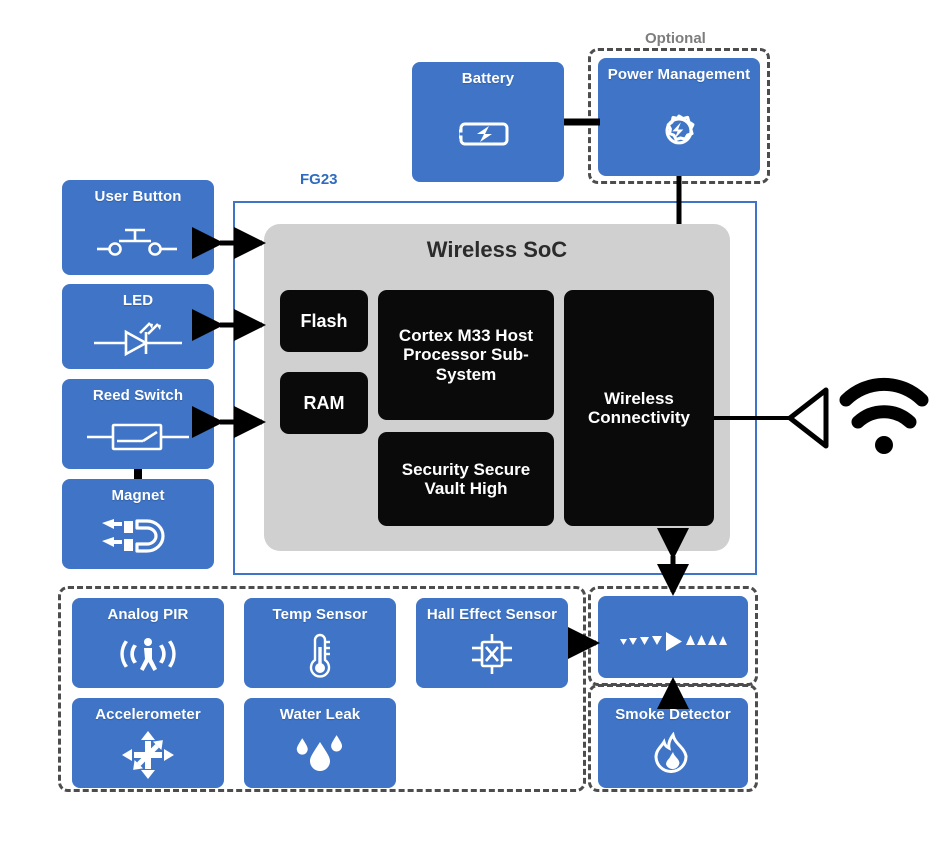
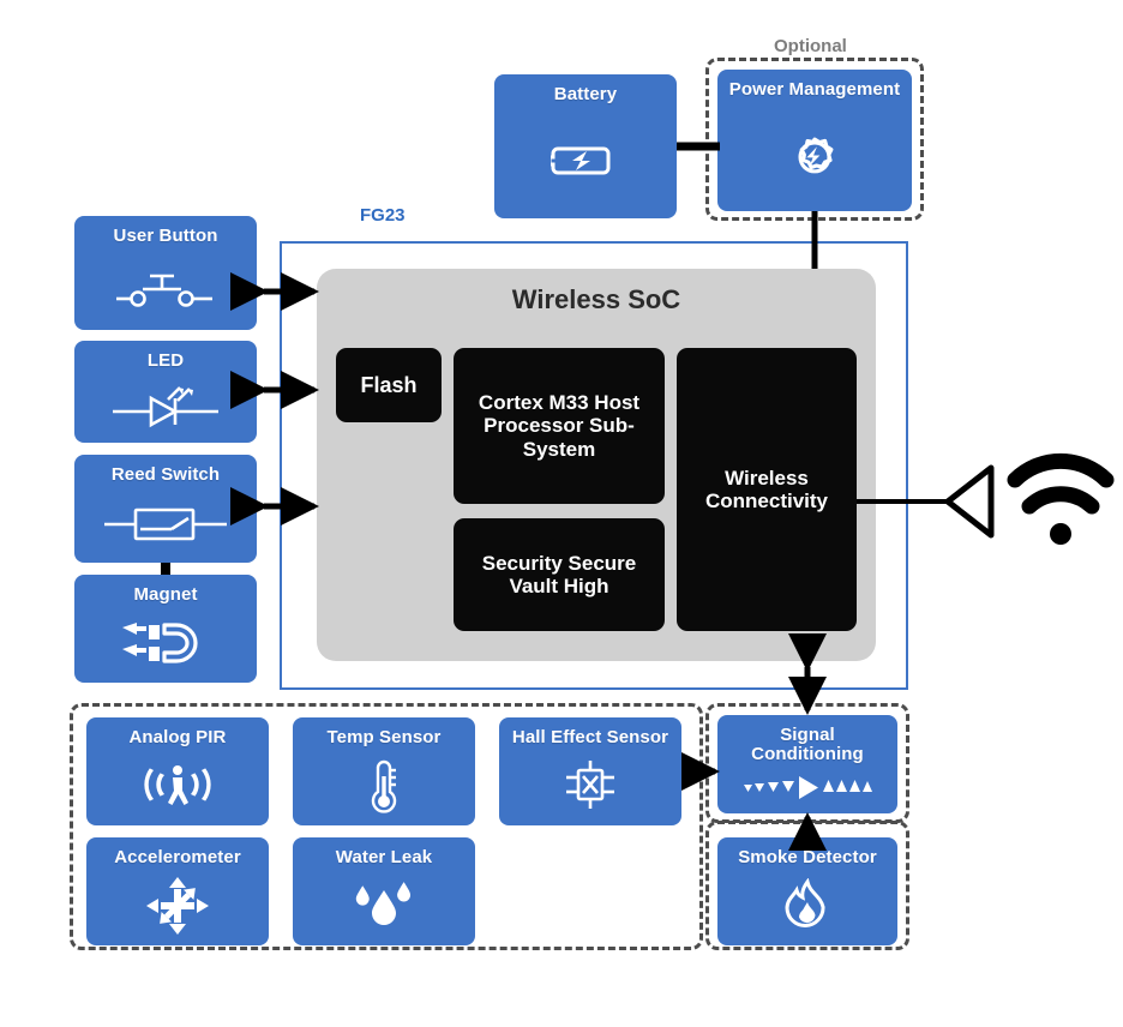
  Optional
  Battery
  Power Management
  FG23
  Wireless SoC
  Flash
- RAM
  Cortex M33 Host Processor Sub-System
  Security Secure Vault High
  Wireless Connectivity
  User Button
  LED
  Reed Switch
  Magnet
  Analog PIR
  Temp Sensor
  Hall Effect Sensor
  Accelerometer
  Water Leak
  Smoke Detector
+ Signal Conditioning
